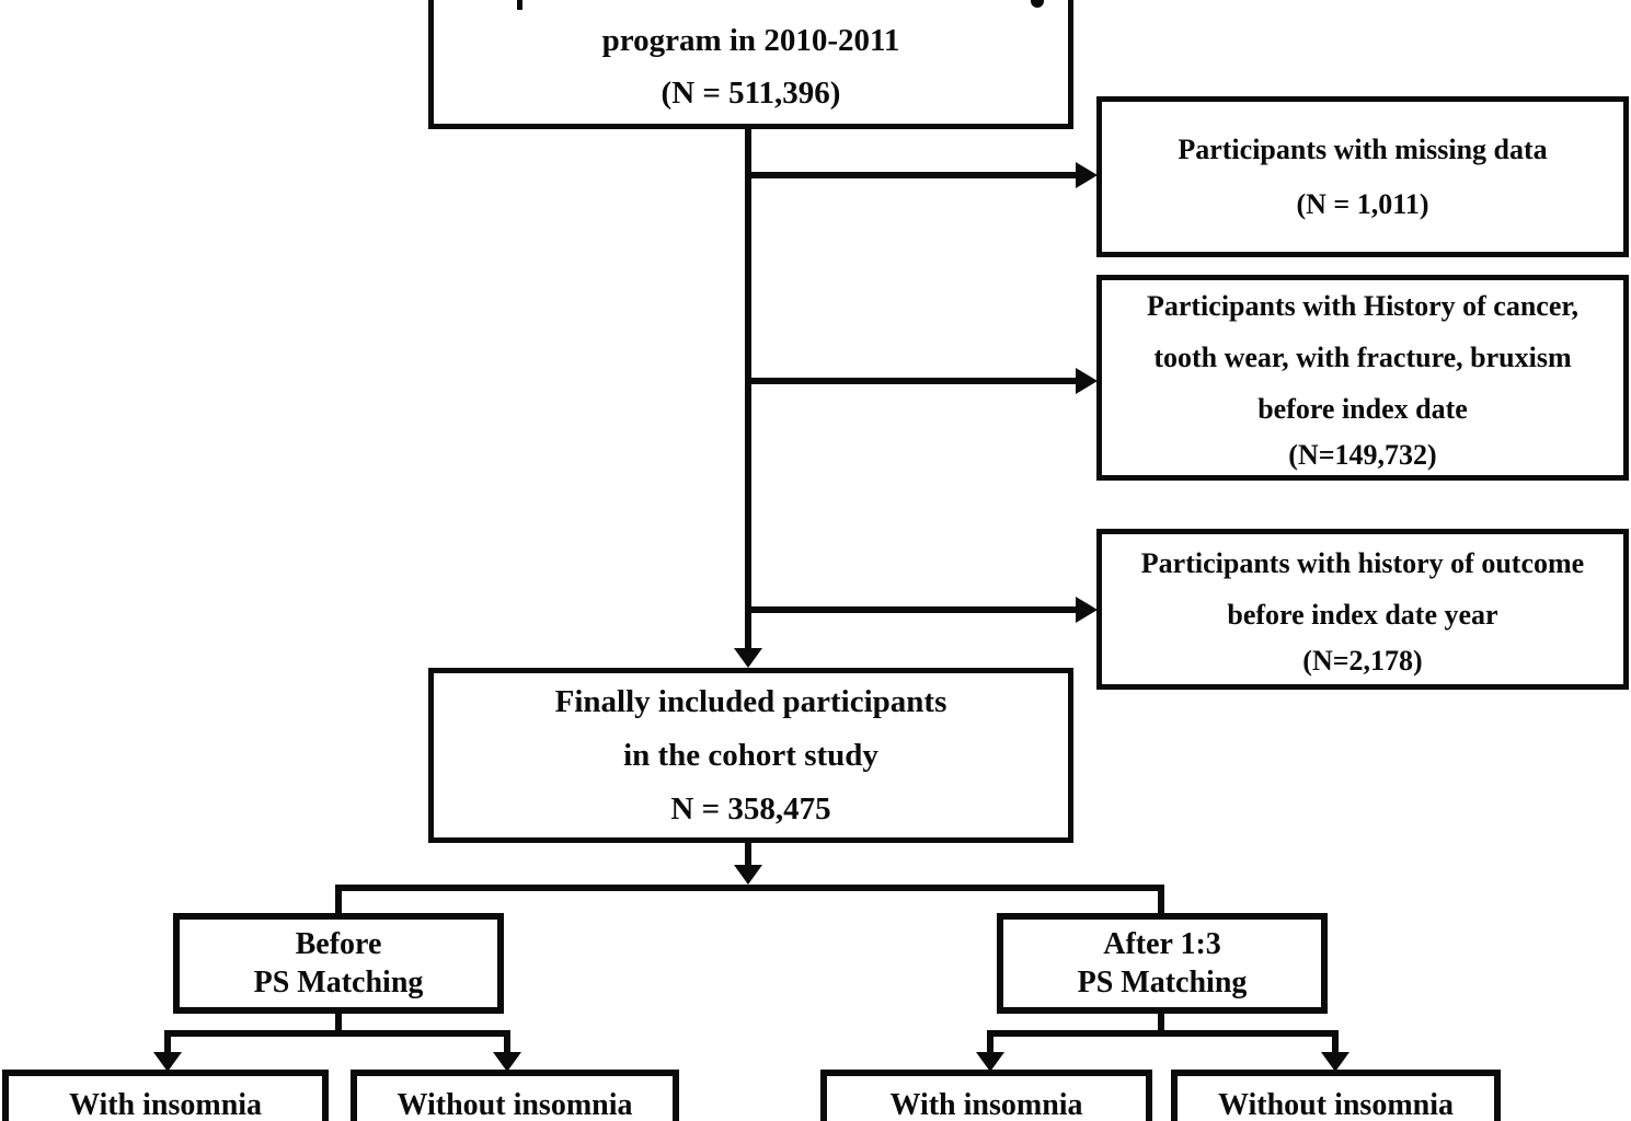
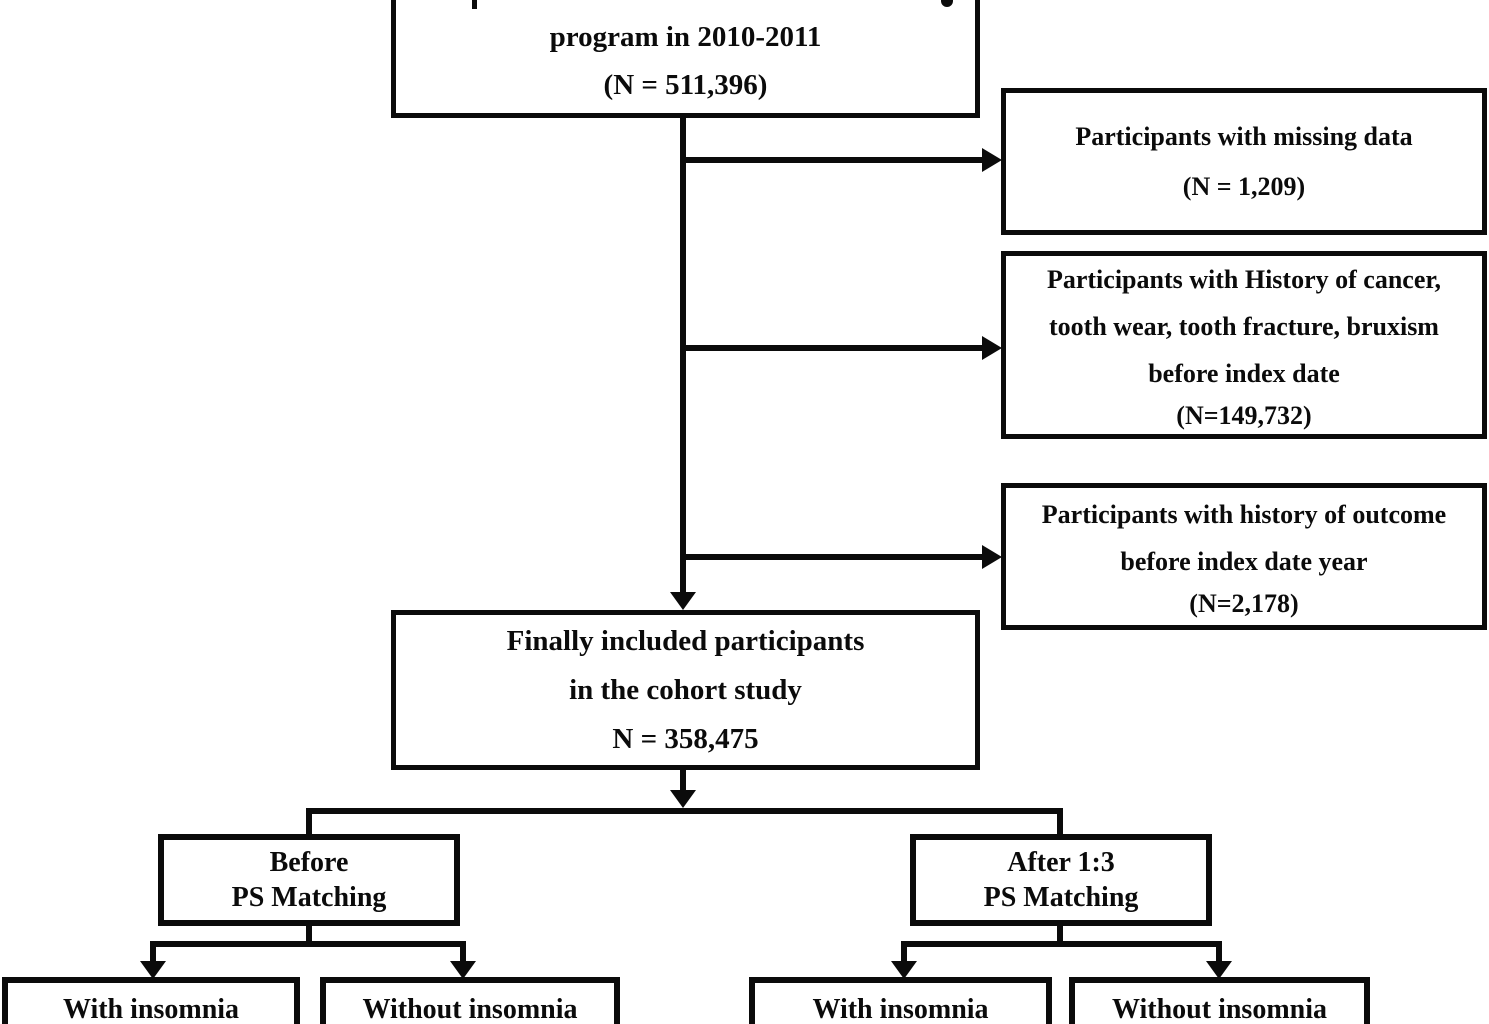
  program in 2010-2011
  (N = 511,396)
  Participants with missing data
- (N = 1,011)
+ (N = 1,209)
  Participants with History of cancer,
- tooth wear, with fracture, bruxism
+ tooth wear, tooth fracture, bruxism
  before index date
  (N=149,732)
  Participants with history of outcome
  before index date year
  (N=2,178)
  Finally included participants
  in the cohort study
  N = 358,475
  Before
  PS Matching
  After 1:3
  PS Matching
  With insomnia
  Without insomnia
  With insomnia
  Without insomnia
